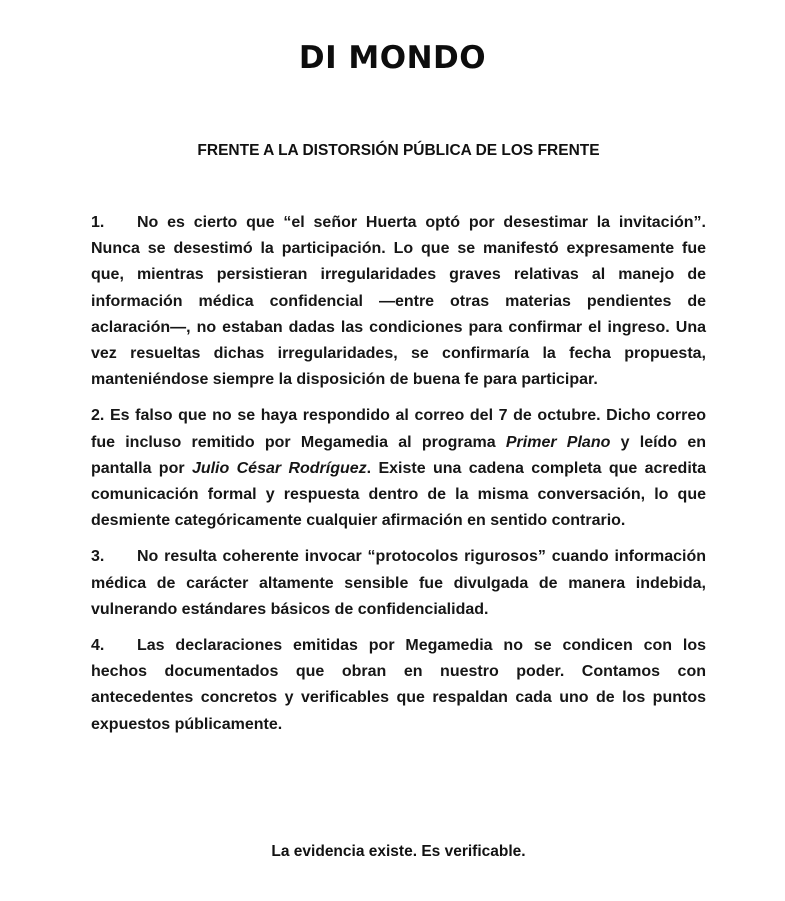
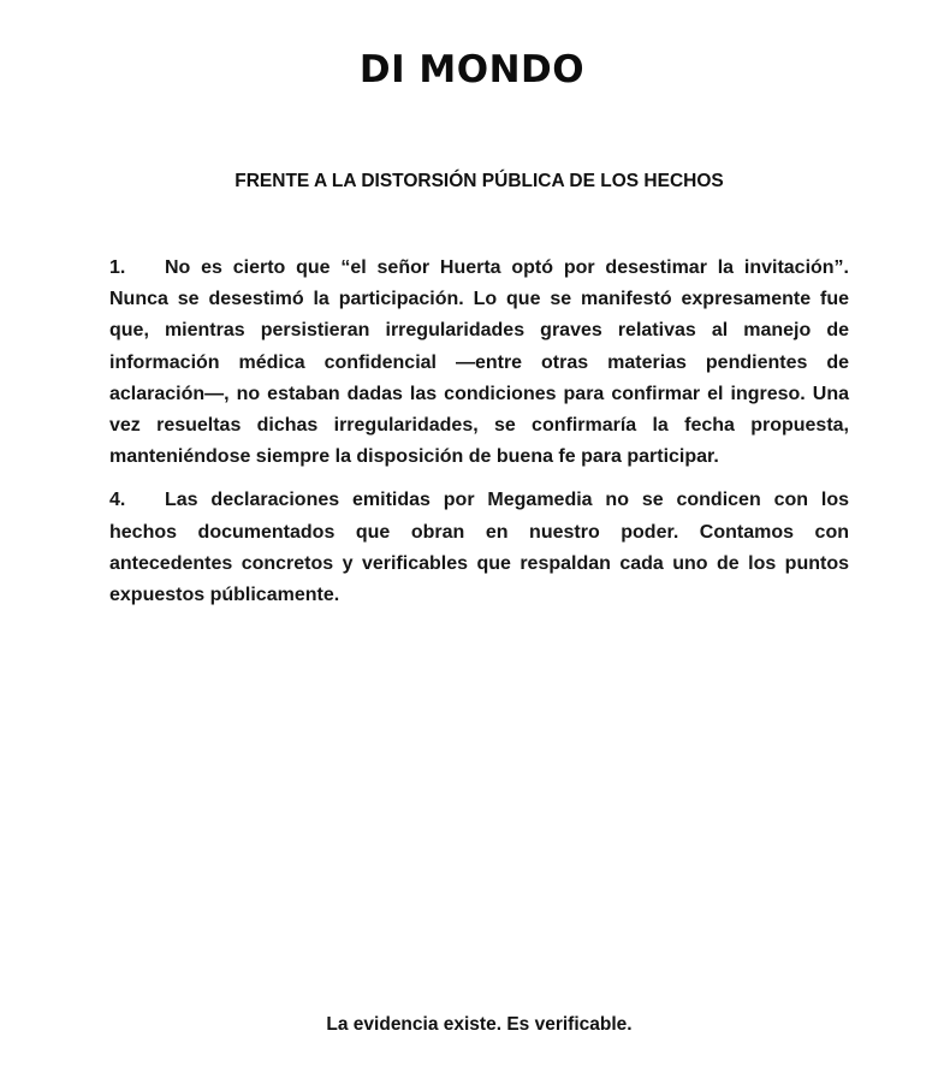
  DI MONDO
- FRENTE A LA DISTORSIÓN PÚBLICA DE LOS FRENTE
+ FRENTE A LA DISTORSIÓN PÚBLICA DE LOS HECHOS
  1. No es cierto que “el señor Huerta optó por desestimar la invitación”. Nunca se desestimó la participación. Lo que se manifestó expresamente fue que, mientras persistieran irregularidades graves relativas al manejo de información médica confidencial —entre otras materias pendientes de aclaración—, no estaban dadas las condiciones para confirmar el ingreso. Una vez resueltas dichas irregularidades, se confirmaría la fecha propuesta, manteniéndose siempre la disposición de buena fe para participar.
- 2. Es falso que no se haya respondido al correo del 7 de octubre. Dicho correo fue incluso remitido por Megamedia al programa Primer Plano y leído en pantalla por Julio César Rodríguez. Existe una cadena completa que acredita comunicación formal y respuesta dentro de la misma conversación, lo que desmiente categóricamente cualquier afirmación en sentido contrario.
- 3. No resulta coherente invocar “protocolos rigurosos” cuando información médica de carácter altamente sensible fue divulgada de manera indebida, vulnerando estándares básicos de confidencialidad.
  4. Las declaraciones emitidas por Megamedia no se condicen con los hechos documentados que obran en nuestro poder. Contamos con antecedentes concretos y verificables que respaldan cada uno de los puntos expuestos públicamente.
  La evidencia existe. Es verificable.
